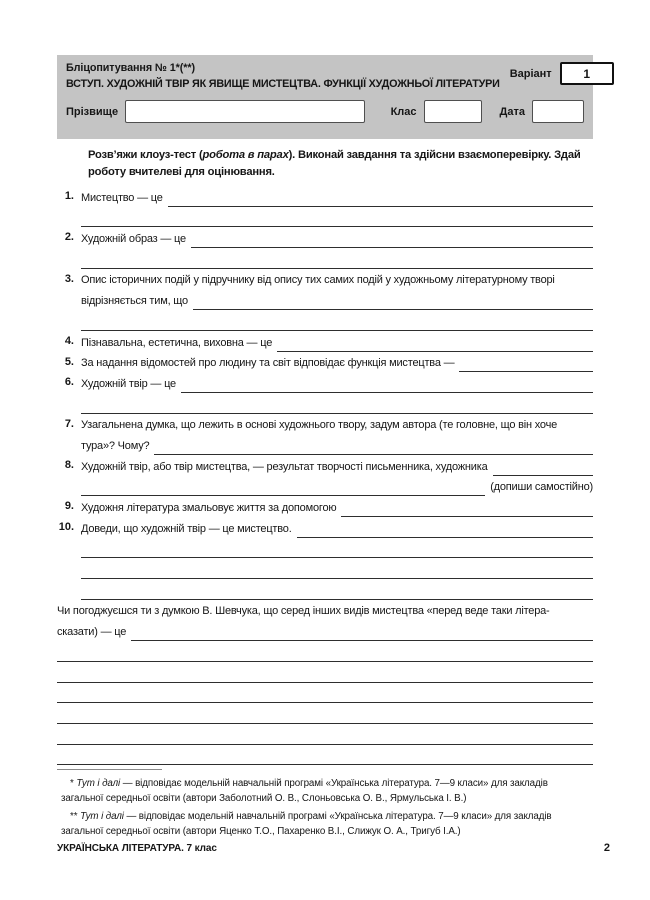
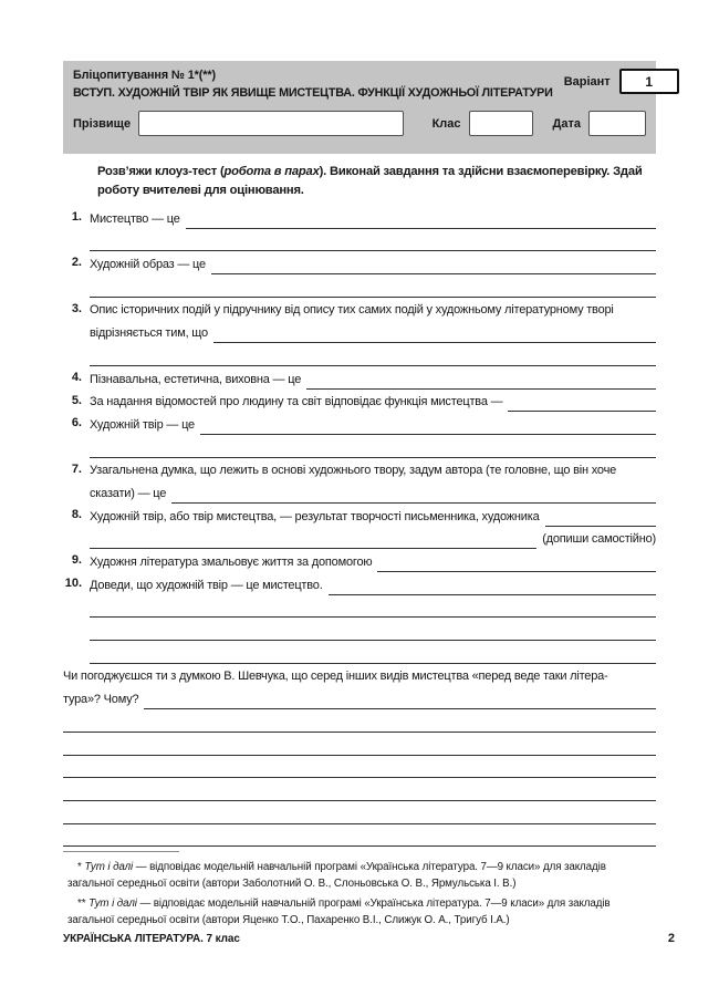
  Бліцопитування № 1*(**)
  ВСТУП. ХУДОЖНІЙ ТВІР ЯК ЯВИЩЕ МИСТЕЦТВА. ФУНКЦІЇ ХУДОЖНЬОЇ ЛІТЕРАТУРИ
  Варіант
  1
  Прізвище
  Клас
  Дата
  Розв’яжи клоуз-тест (робота в парах). Виконай завдання та здійсни взаємоперевірку. Здай роботу вчителеві для оцінювання.
  1.
  Мистецтво — це
  2.
  Художній образ — це
  3.
  Опис історичних подій у підручнику від опису тих самих подій у художньому літературному творі
  відрізняється тим, що
  4.
  Пізнавальна, естетична, виховна — це
  5.
  За надання відомостей про людину та світ відповідає функція мистецтва —
  6.
  Художній твір — це
  7.
  Узагальнена думка, що лежить в основі художнього твору, задум автора (те головне, що він хоче
- тура»? Чому?
+ сказати) — це
  8.
  Художній твір, або твір мистецтва, — результат творчості письменника, художника
  (допиши самостійно)
  9.
  Художня література змальовує життя за допомогою
  10.
  Доведи, що художній твір — це мистецтво.
  Чи погоджуєшся ти з думкою В. Шевчука, що серед інших видів мистецтва «перед веде таки літера-
- сказати) — це
+ тура»? Чому?
  * Тут і далі — відповідає модельній навчальній програмі «Українська література. 7—9 класи» для закладів загальної середньої освіти (автори Заболотний О. В., Слоньовська О. В., Ярмульська І. В.)
  ** Тут і далі — відповідає модельній навчальній програмі «Українська література. 7—9 класи» для закладів загальної середньої освіти (автори Яценко Т.О., Пахаренко В.І., Слижук О. А., Тригуб І.А.)
  УКРАЇНСЬКА ЛІТЕРАТУРА. 7 клас
  2
